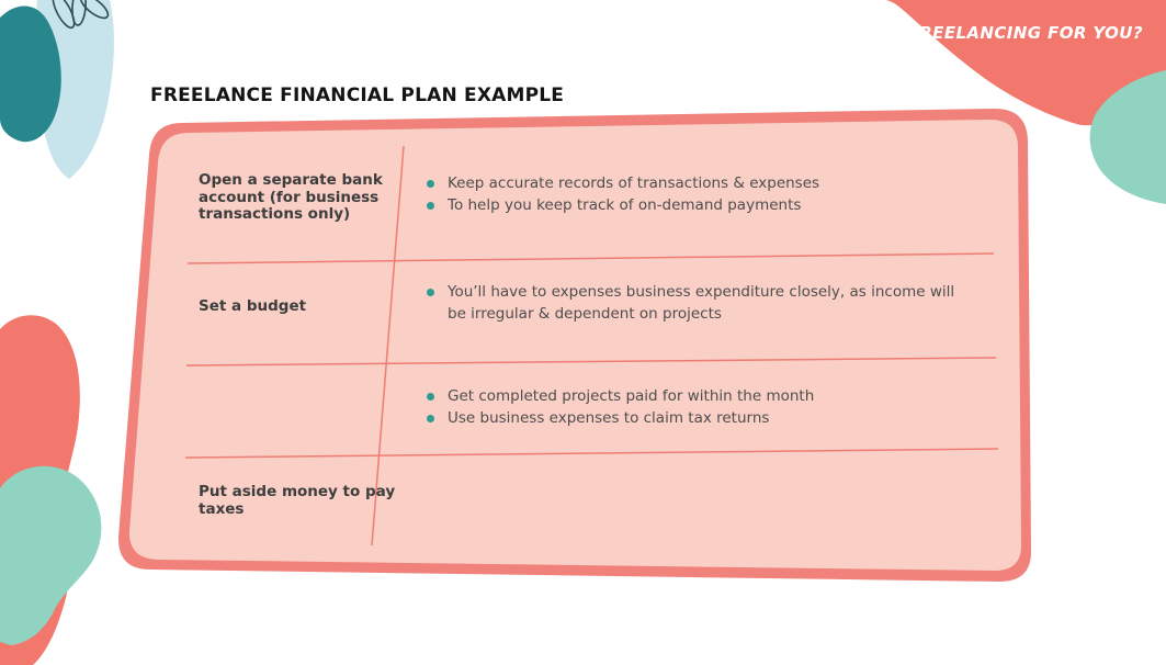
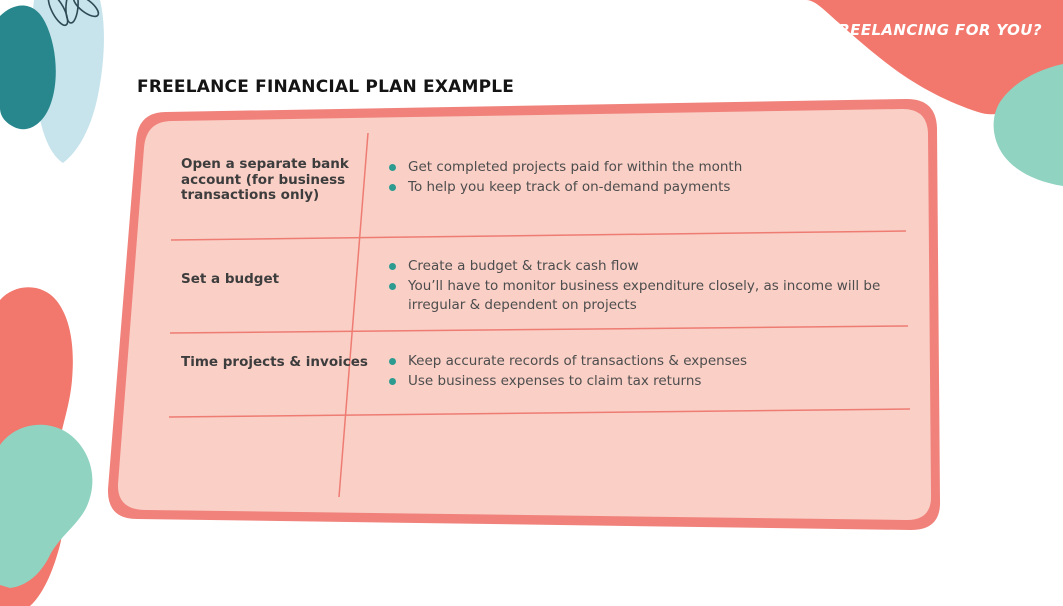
  IS FREELANCING FOR YOU?
  FREELANCE FINANCIAL PLAN EXAMPLE
  Open a separate bank account (for business transactions only)
- Keep accurate records of transactions & expenses
+ Get completed projects paid for within the month
  To help you keep track of on-demand payments
  Set a budget
+ Create a budget & track cash flow
- You’ll have to expenses business expenditure closely, as income will be irregular & dependent on projects
+ You’ll have to monitor business expenditure closely, as income will be irregular & dependent on projects
+ Time projects & invoices
- Get completed projects paid for within the month
+ Keep accurate records of transactions & expenses
  Use business expenses to claim tax returns
- Put aside money to pay taxes
